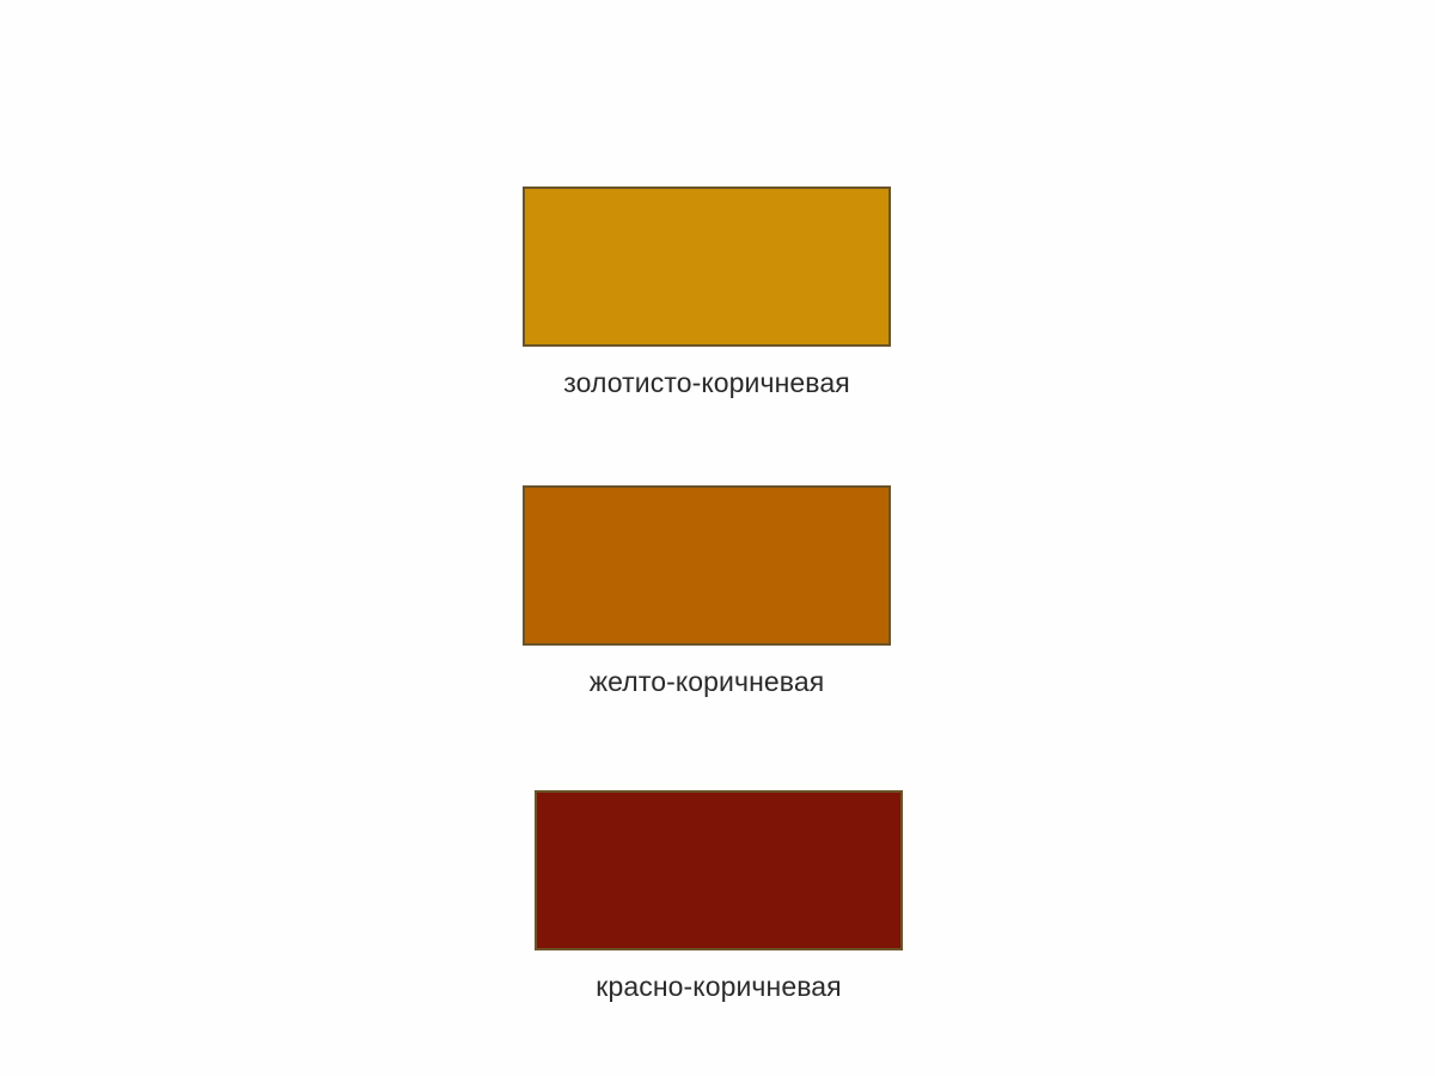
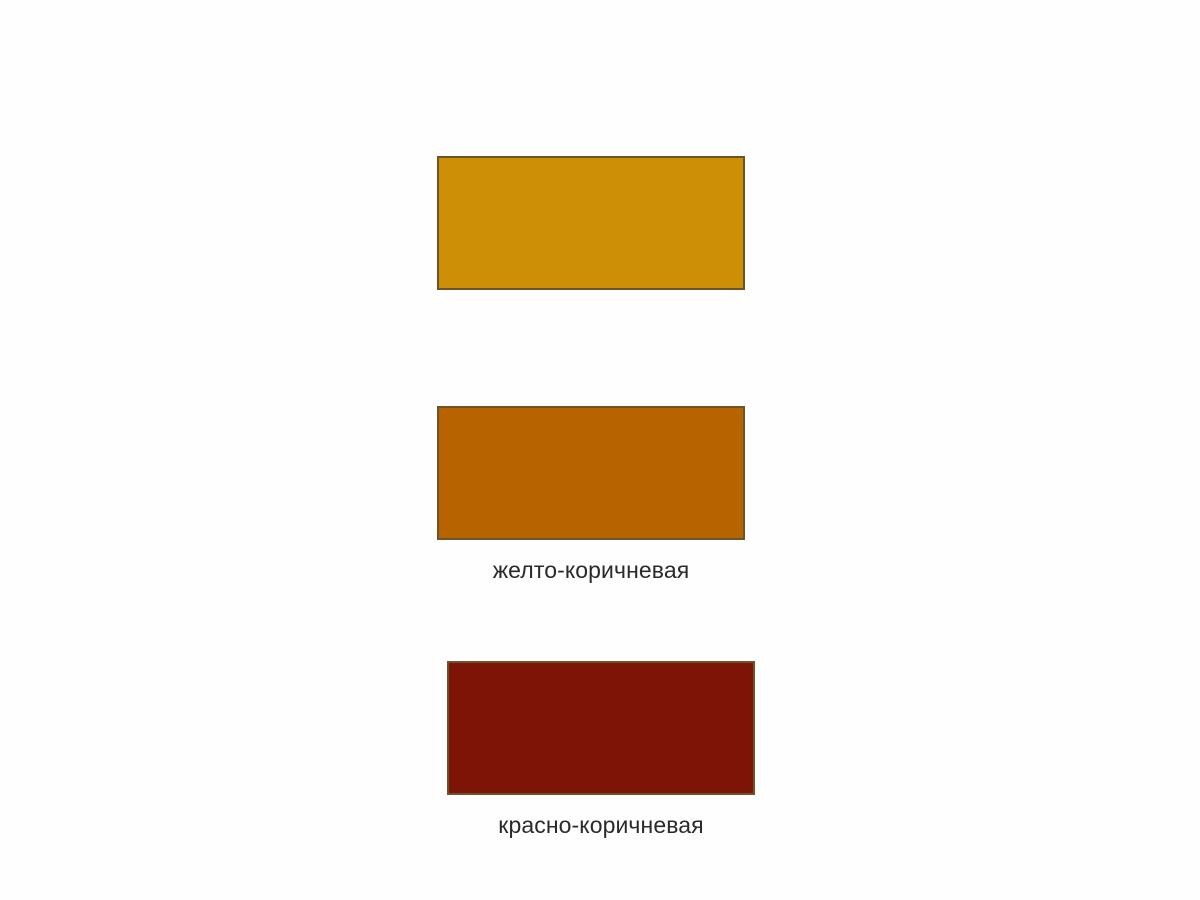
- золотисто-коричневая
  желто-коричневая
  красно-коричневая
